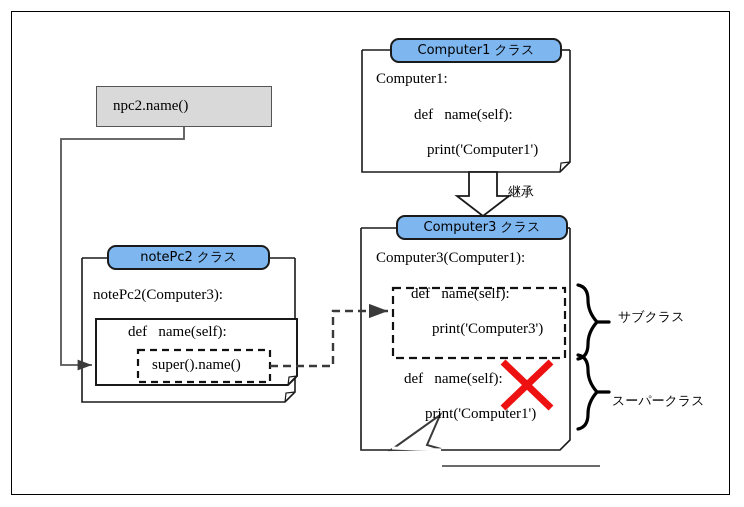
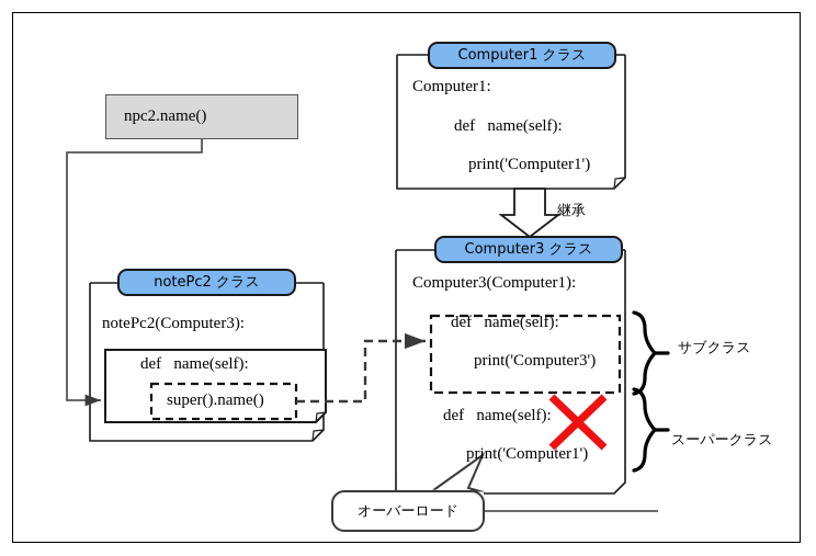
  npc2.name()
  Computer1 クラス
  Computer3 クラス
  notePc2 クラス
  Computer1:
  def name(self):
  print('Computer1')
  Computer3(Computer1):
  def name(self):
  print('Computer3')
  def name(self):
  print('Computer1')
  notePc2(Computer3):
  def name(self):
  super().name()
  継承
  サブクラス
  スーパークラス
+ オーバーロード
